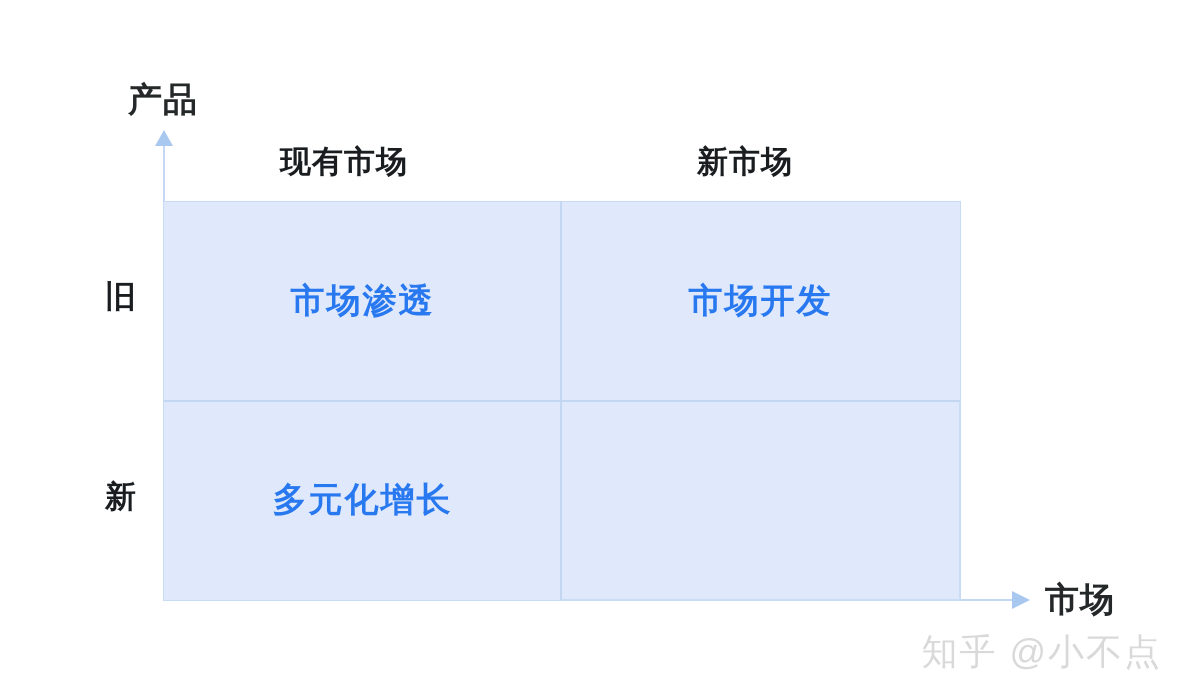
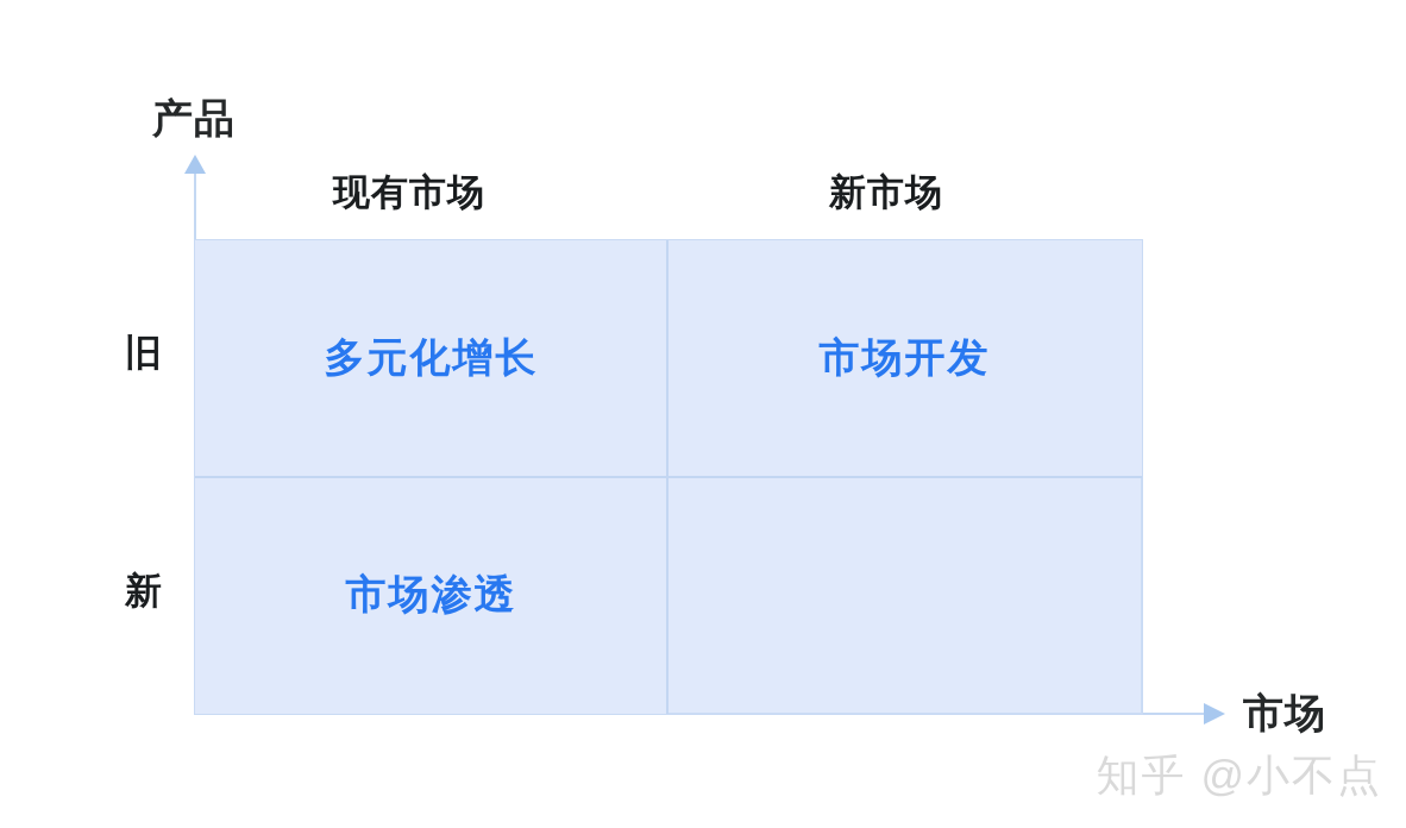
  产品
  市场
  现有市场
  新市场
  旧
  新
- 市场渗透
+ 多元化增长
  市场开发
- 多元化增长
+ 市场渗透
  知乎 @小不点
